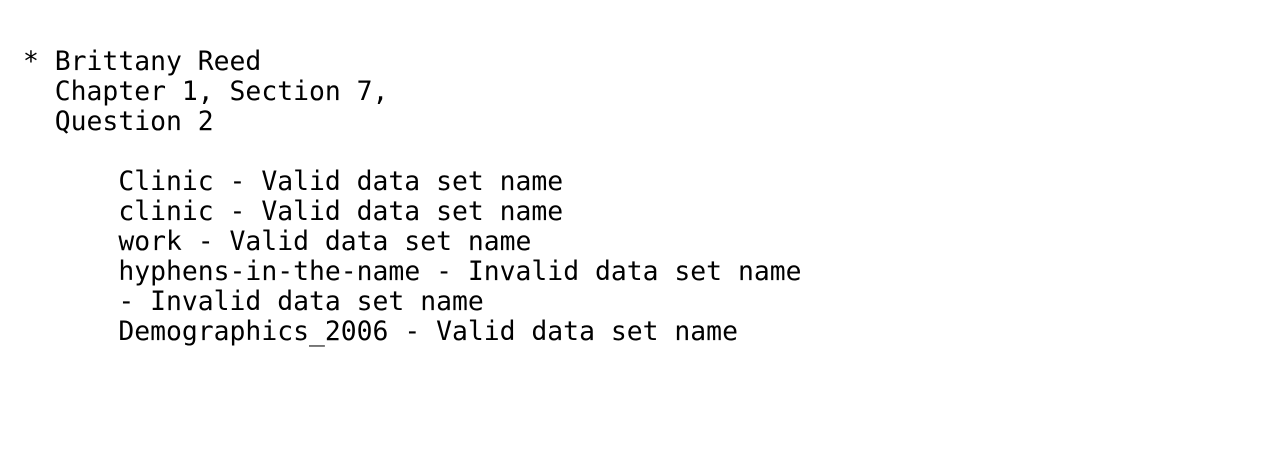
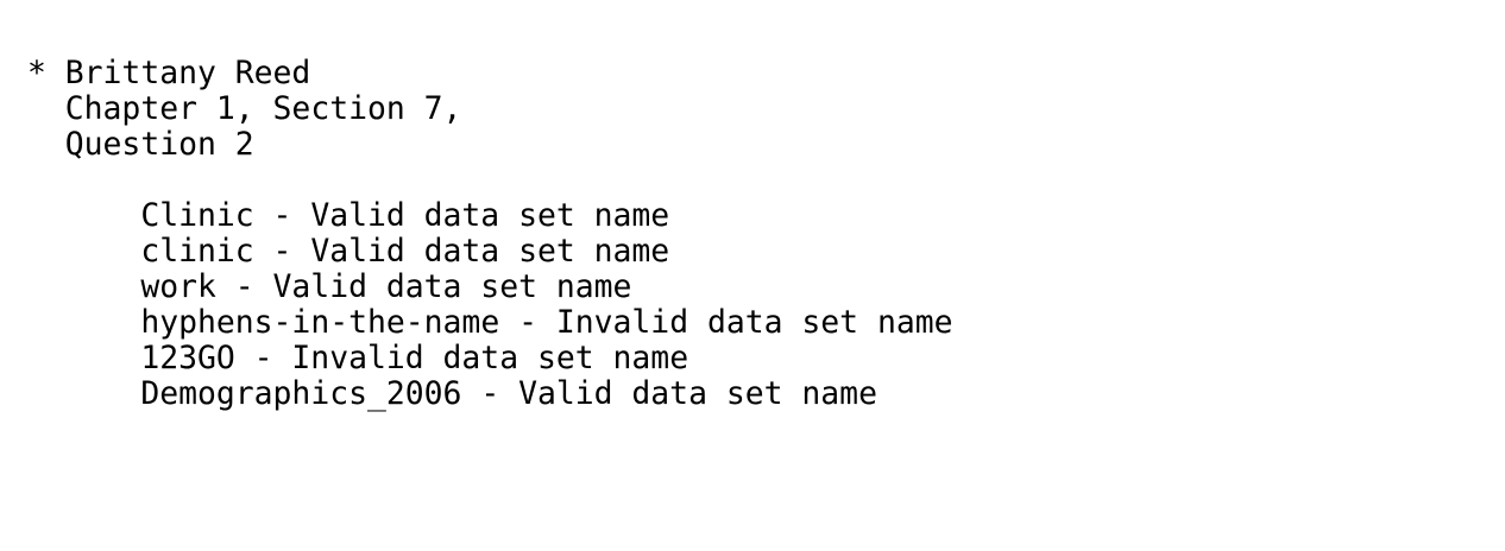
  *
  Brittany Reed
  Chapter 1, Section 7,
  Question 2
  Clinic
  -
  Valid data set name
  clinic
  -
  Valid data set name
  work
  -
  Valid data set name
  hyphens-in-the-name
  -
  Invalid data set name
+ 123GO
  -
  Invalid data set name
  Demographics_2006
  -
  Valid data set name
